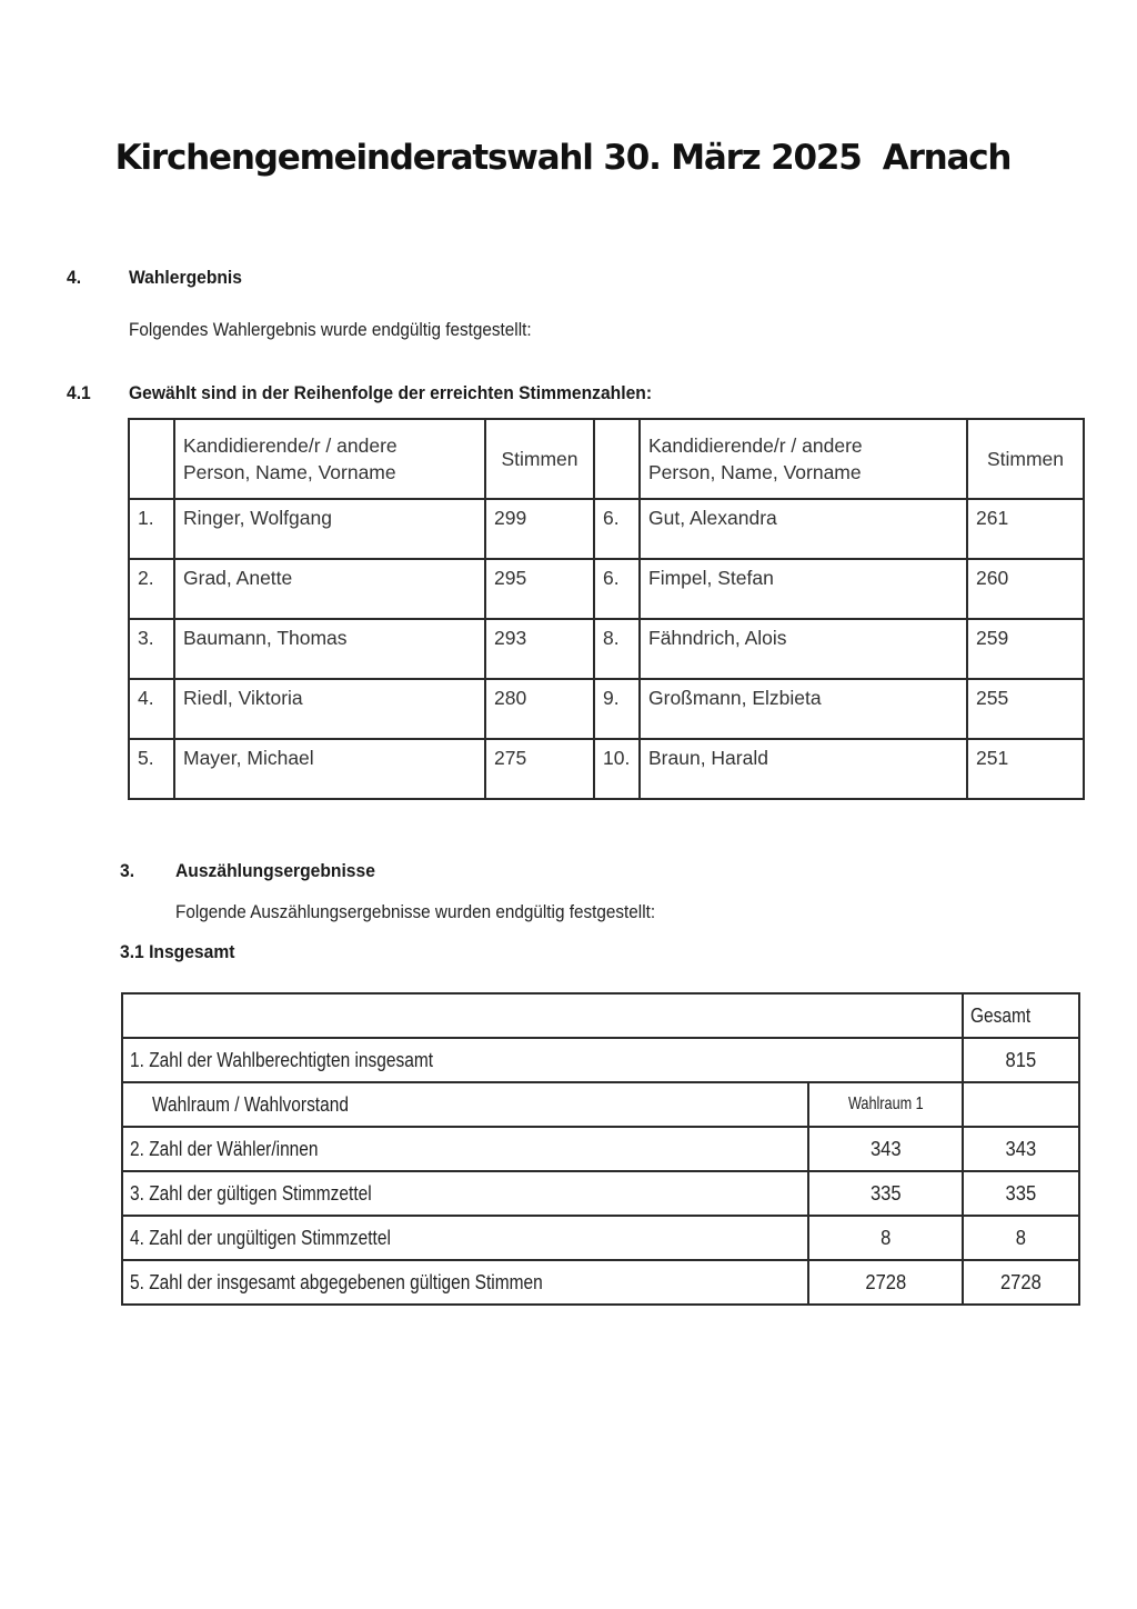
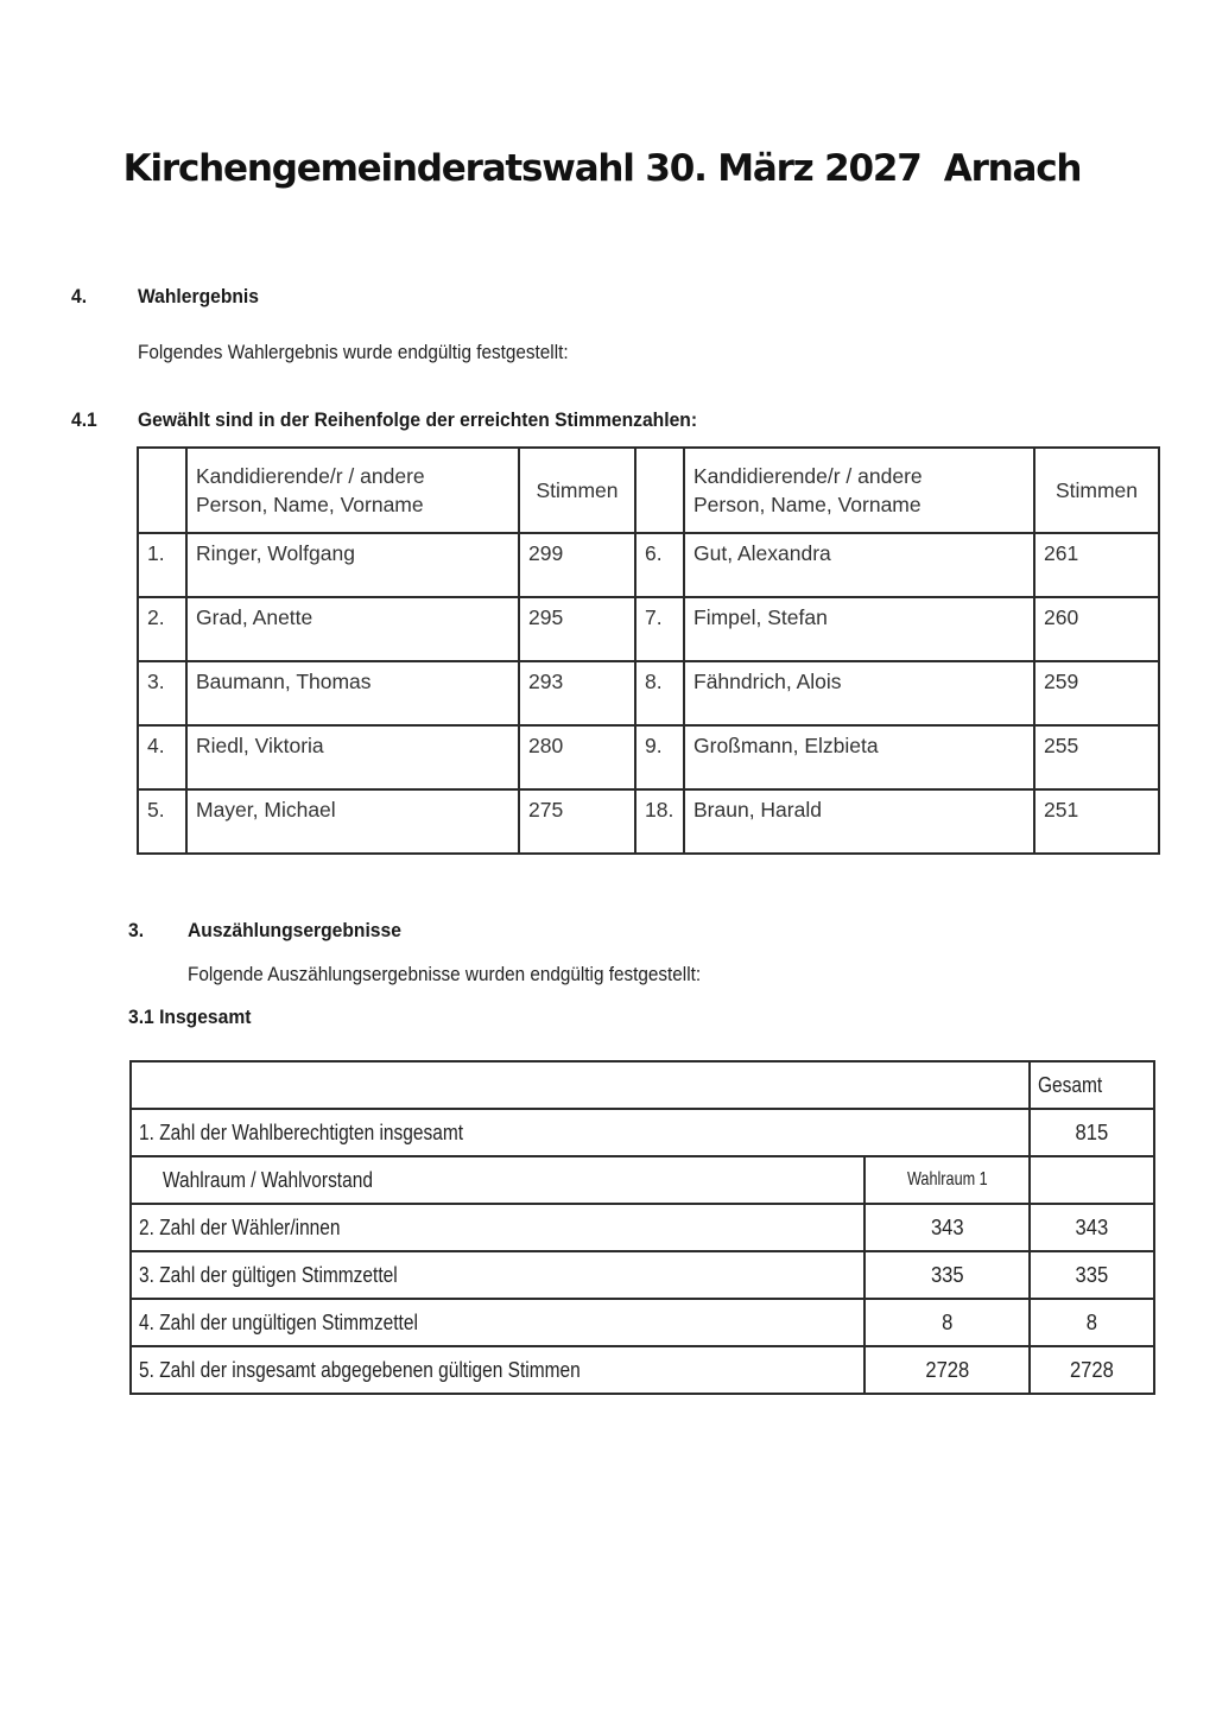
- Kirchengemeinderatswahl 30. März 2025 Arnach
+ Kirchengemeinderatswahl 30. März 2027 Arnach
  4.
  Wahlergebnis
  Folgendes Wahlergebnis wurde endgültig festgestellt:
  4.1
  Gewählt sind in der Reihenfolge der erreichten Stimmenzahlen:
  	Kandidierende/r / anderePerson, Name, Vorname	Stimmen		Kandidierende/r / anderePerson, Name, Vorname	Stimmen
  1.	Ringer, Wolfgang	299	6.	Gut, Alexandra	261
- 2.	Grad, Anette	295	6.	Fimpel, Stefan	260
+ 2.	Grad, Anette	295	7.	Fimpel, Stefan	260
  3.	Baumann, Thomas	293	8.	Fähndrich, Alois	259
  4.	Riedl, Viktoria	280	9.	Großmann, Elzbieta	255
- 5.	Mayer, Michael	275	10.	Braun, Harald	251
+ 5.	Mayer, Michael	275	18.	Braun, Harald	251
  3.
  Auszählungsergebnisse
  Folgende Auszählungsergebnisse wurden endgültig festgestellt:
  3.1 Insgesamt
  	Gesamt
  1. Zahl der Wahlberechtigten insgesamt	815
  Wahlraum / Wahlvorstand	Wahlraum 1
  2. Zahl der Wähler/innen	343	343
  3. Zahl der gültigen Stimmzettel	335	335
  4. Zahl der ungültigen Stimmzettel	8	8
  5. Zahl der insgesamt abgegebenen gültigen Stimmen	2728	2728
